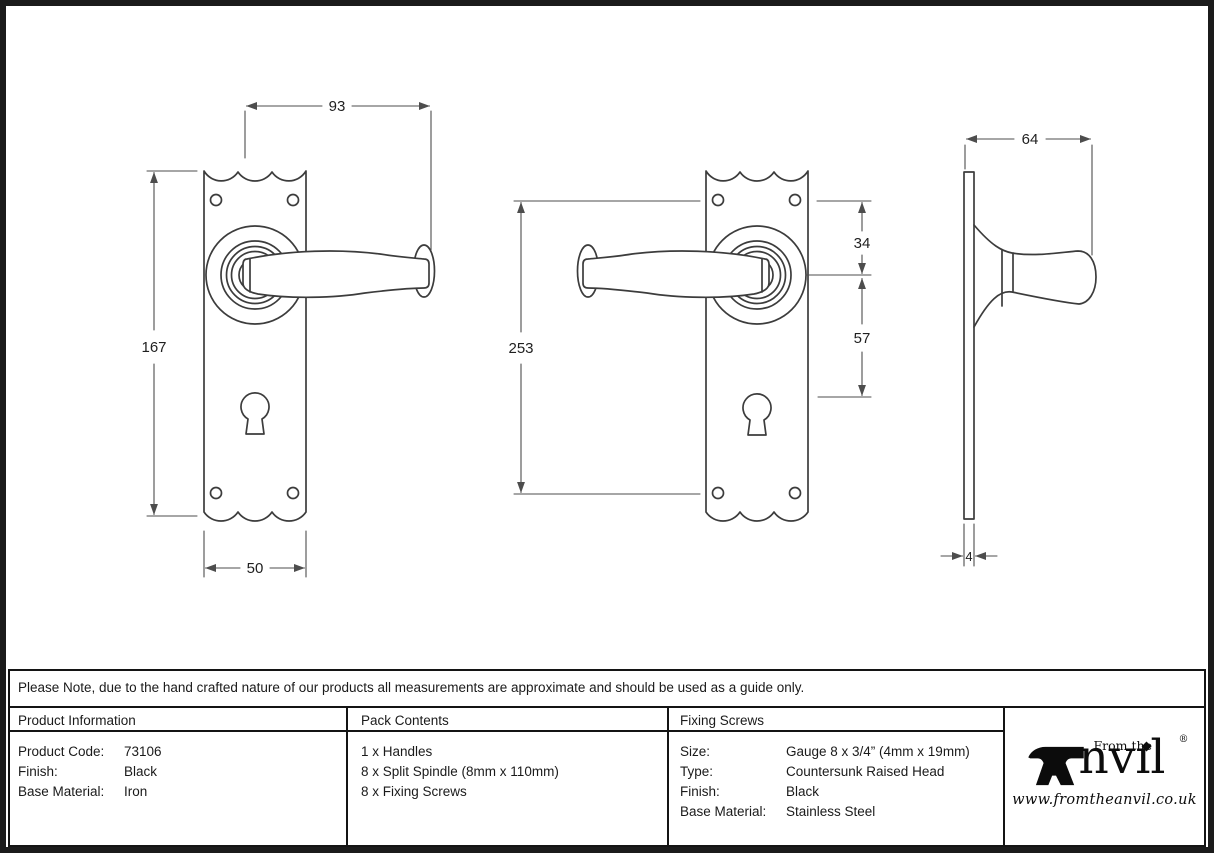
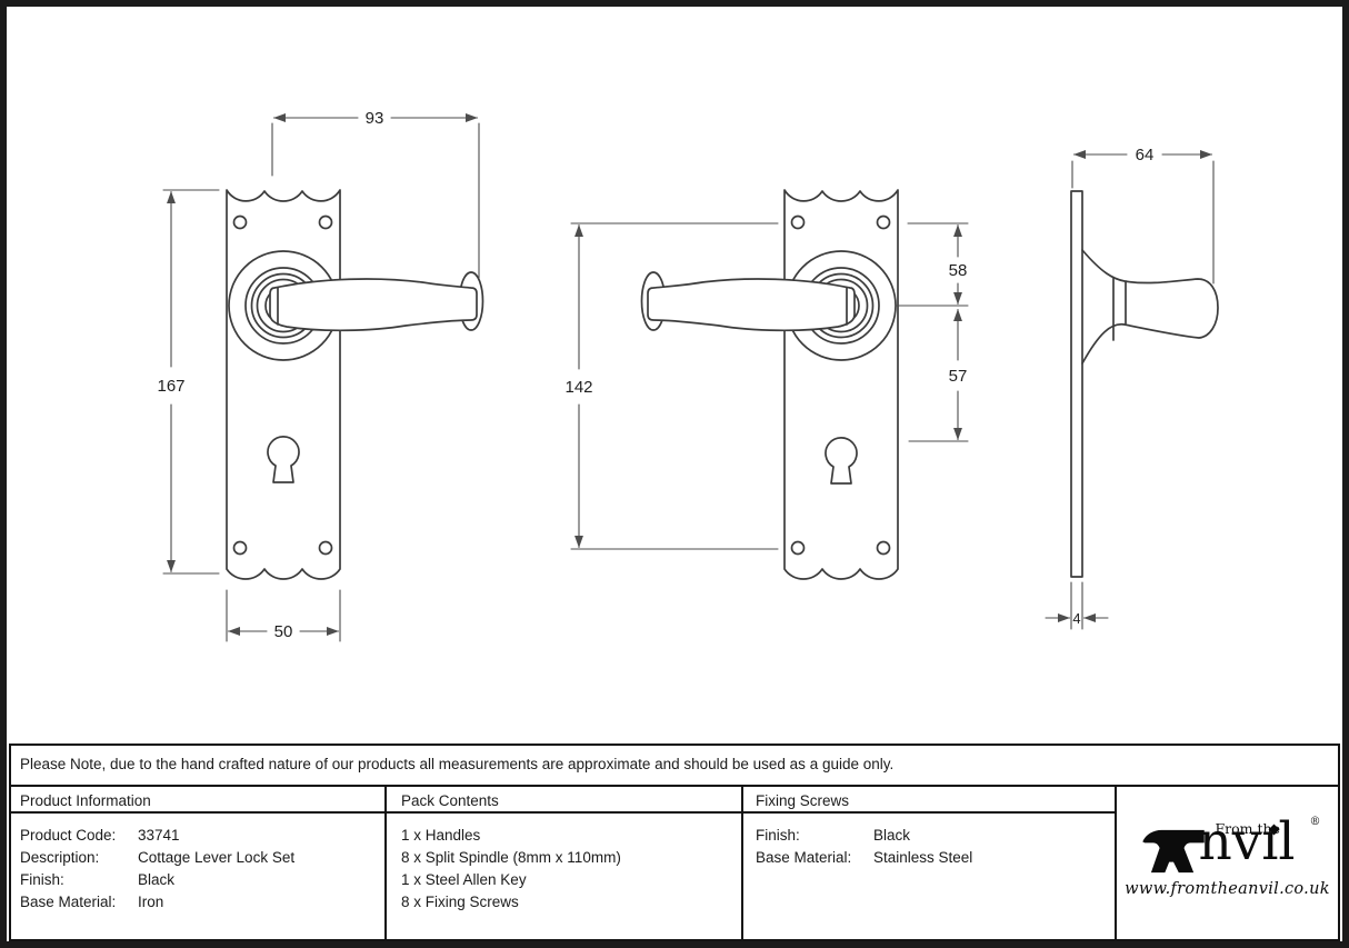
  93
  167
  50
- 253
+ 142
- 34
+ 58
  57
  64
  4
  Please Note, due to the hand crafted nature of our products all measurements are approximate and should be used as a guide only.
  Product Information
  Product Code:
- 73106
+ 33741
+ Description:
+ Cottage Lever Lock Set
  Finish:
  Black
  Base Material:
  Iron
  Pack Contents
  1 x Handles
  8 x Split Spindle (8mm x 110mm)
+ 1 x Steel Allen Key
  8 x Fixing Screws
  Fixing Screws
- Size:
- Gauge 8 x 3/4” (4mm x 19mm)
- Type:
- Countersunk Raised Head
  Finish:
  Black
  Base Material:
  Stainless Steel
  nvıl
  From th
  ®
  www.fromtheanvil.co.uk
